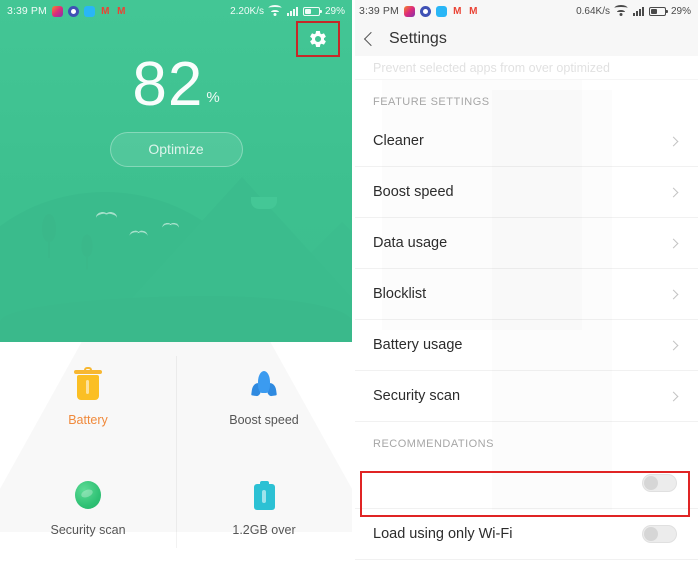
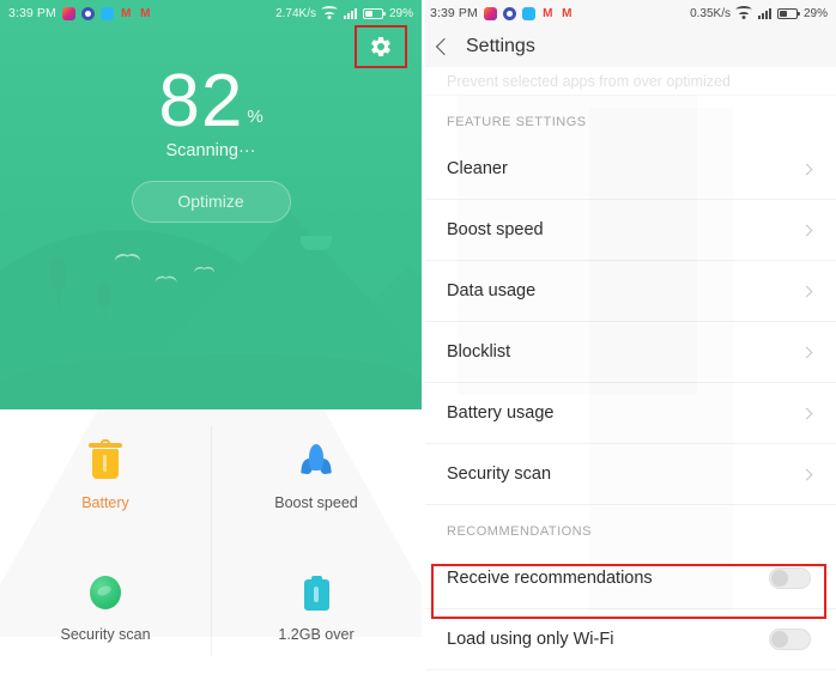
  3:39 PM
  M
  M
- 2.20K/s
+ 2.74K/s
  29%
  82
  %
+ Scanning···
  Optimize
  Battery
  Boost speed
  Security scan
  1.2GB over
  3:39 PM
  M
  M
- 0.64K/s
+ 0.35K/s
  29%
  Settings
  Prevent selected apps from over optimized
  FEATURE SETTINGS
  Cleaner
  Boost speed
  Data usage
  Blocklist
  Battery usage
  Security scan
  RECOMMENDATIONS
+ Receive recommendations
  Load using only Wi-Fi
